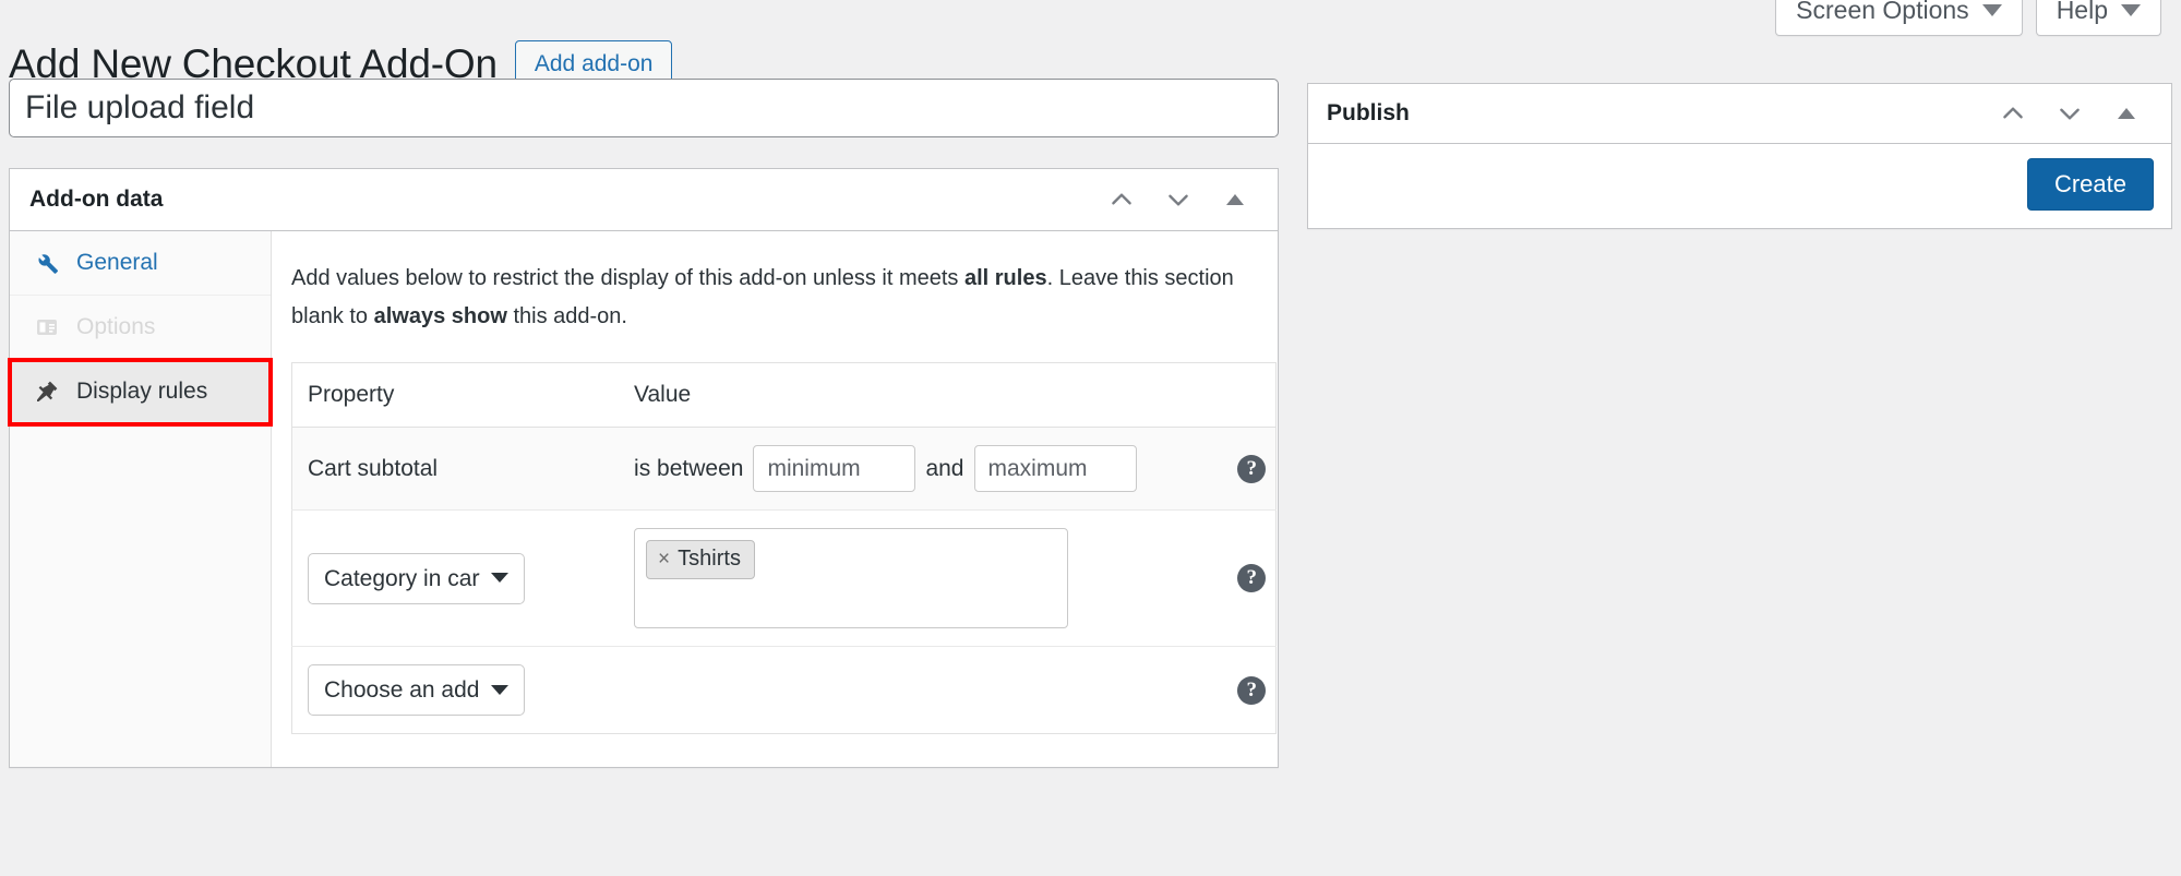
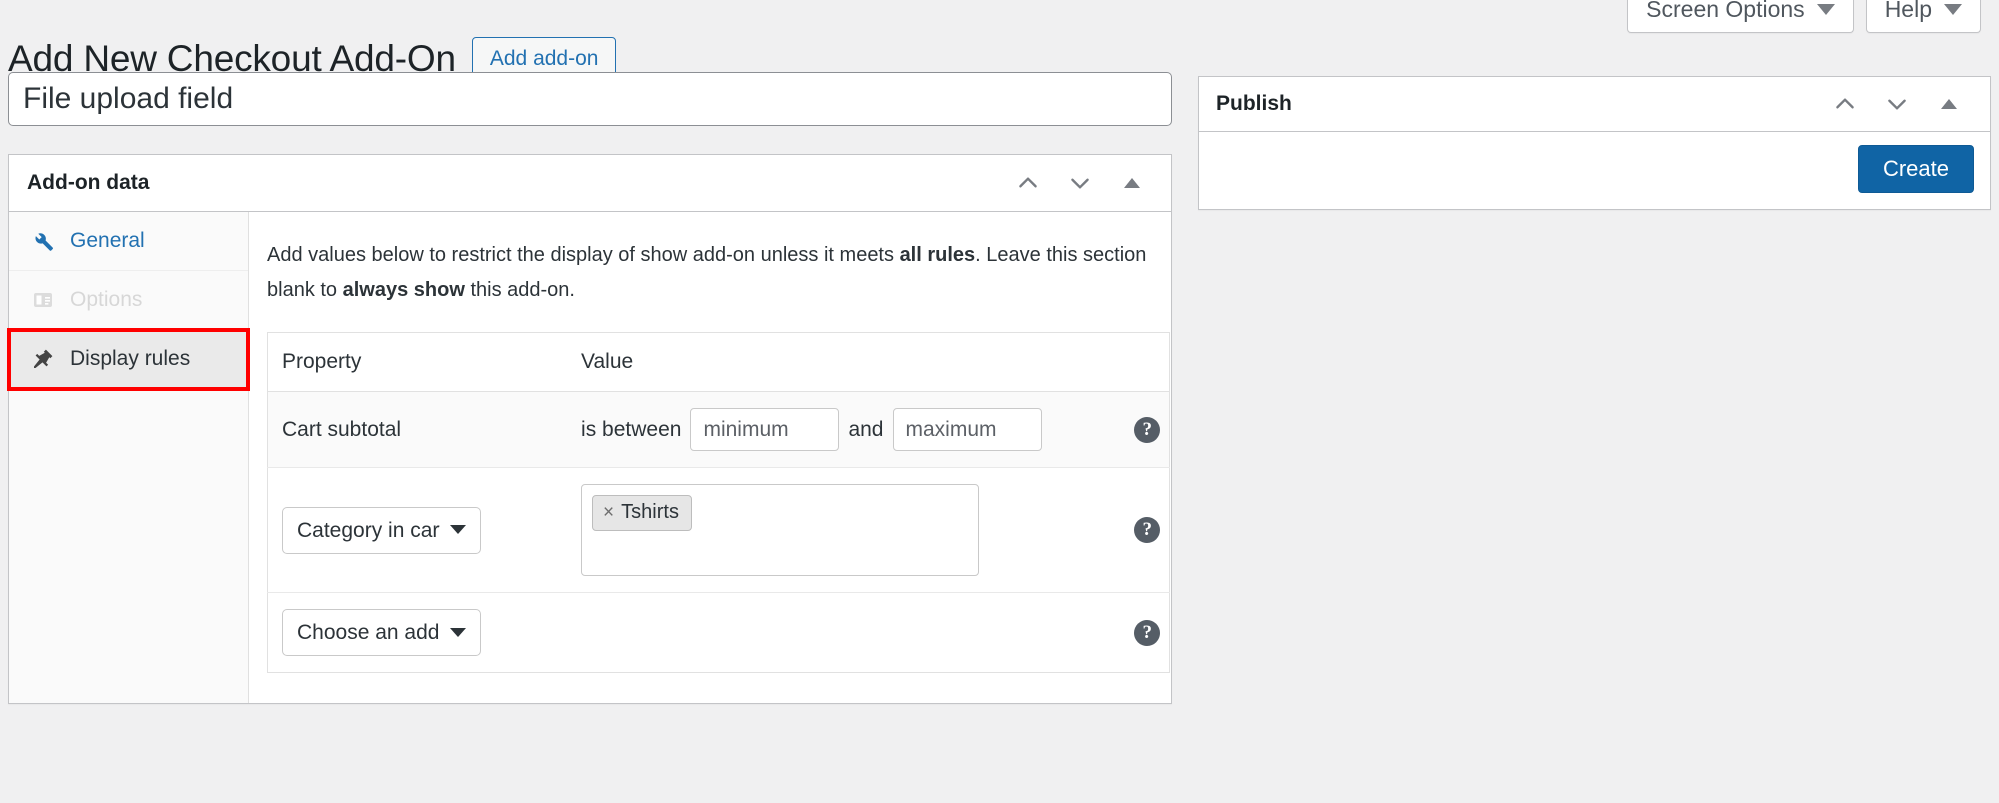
  Screen Options
  Help
  Add New Checkout Add-On
  Add add-on
  File upload field
  Add-on data
  General
  Options
  Display rules
- Add values below to restrict the display of this add-on unless it meets all rules. Leave this section blank to always show this add-on.
+ Add values below to restrict the display of show add-on unless it meets all rules. Leave this section blank to always show this add-on.
  Property	Value
  Cart subtotal	is between minimum and maximum	?
  Category in car	× Tshirts	?
  Choose an add		?
  Publish
  Create
